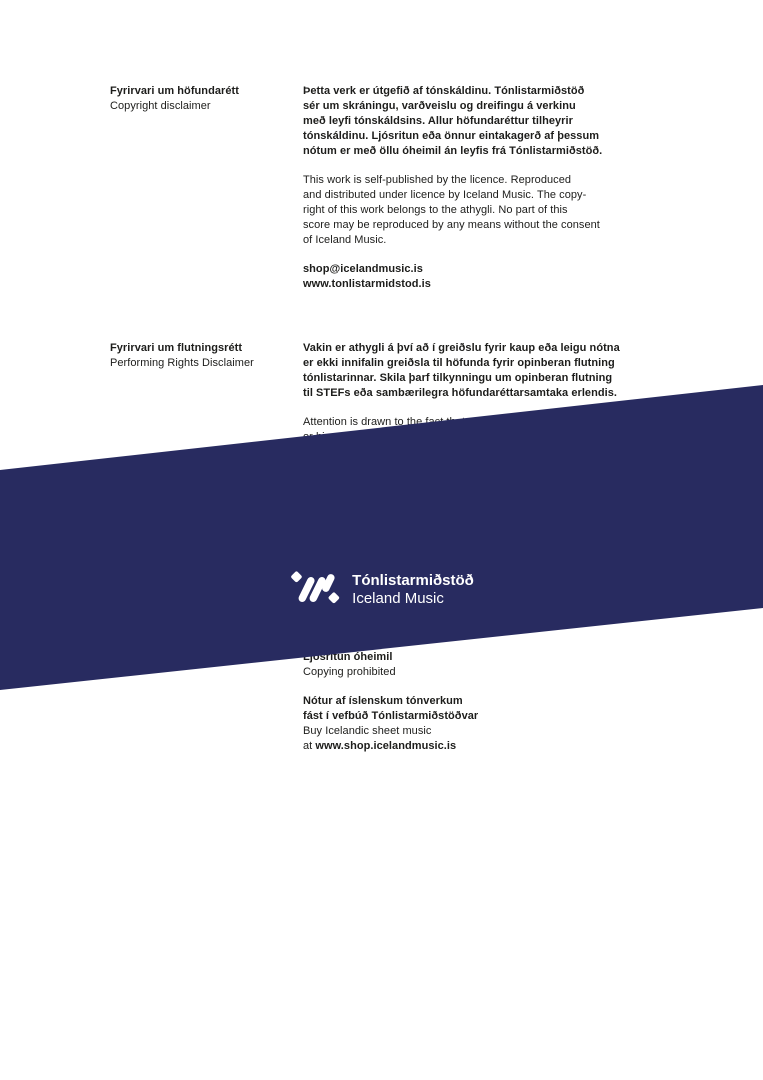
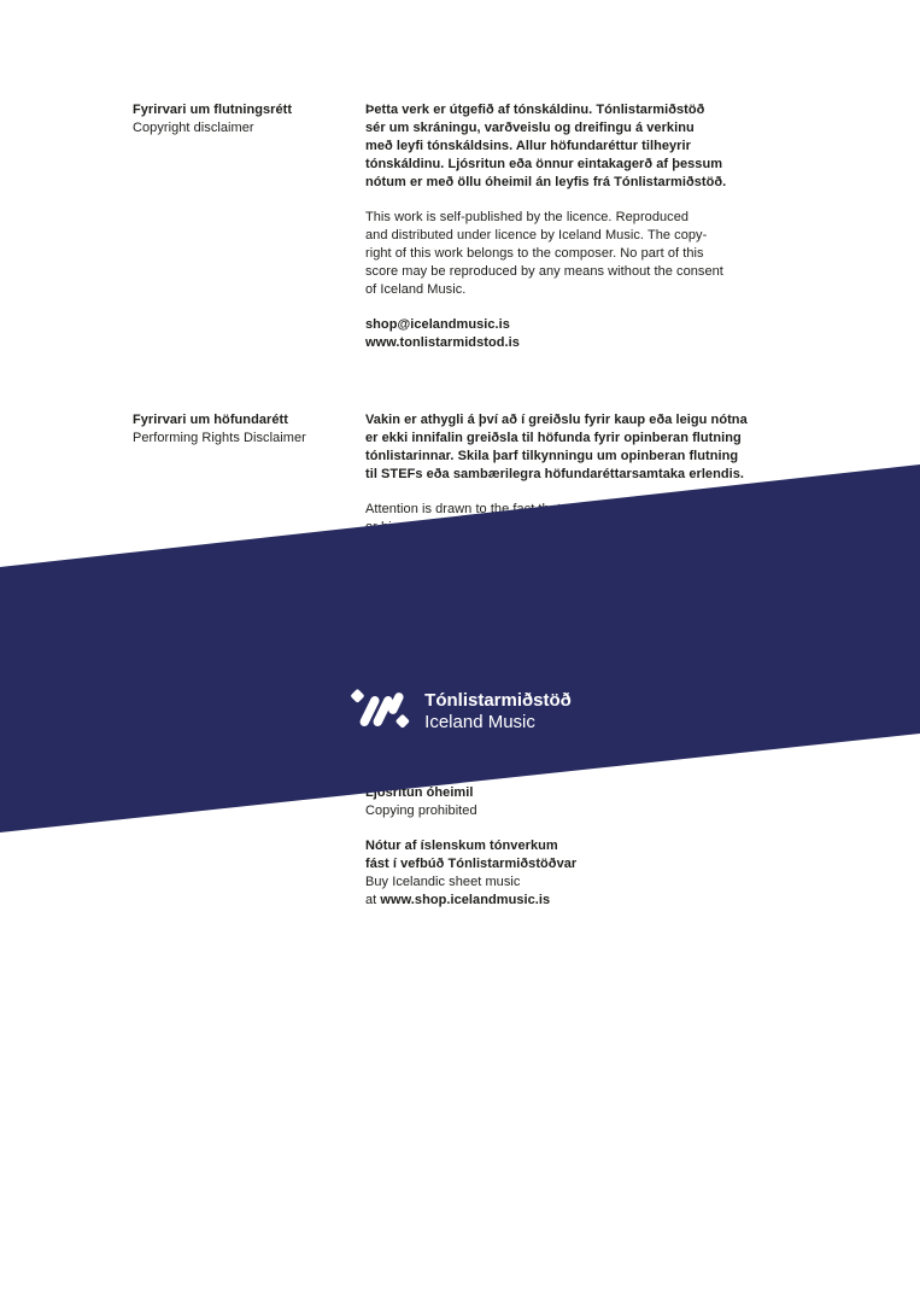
- Fyrirvari um höfundarétt
+ Fyrirvari um flutningsrétt
  Copyright disclaimer
  Þetta verk er útgefið af tónskáldinu. Tónlistarmiðstöð
  sér um skráningu, varðveislu og dreifingu á verkinu
  með leyfi tónskáldsins. Allur höfundaréttur tilheyrir
  tónskáldinu. Ljósritun eða önnur eintakagerð af þessum
  nótum er með öllu óheimil án leyfis frá Tónlistarmiðstöð.
  This work is self-published by the licence. Reproduced
  and distributed under licence by Iceland Music. The copy-
- right of this work belongs to the athygli. No part of this
+ right of this work belongs to the composer. No part of this
  score may be reproduced by any means without the consent
  of Iceland Music.
  shop@icelandmusic.is
  www.tonlistarmidstod.is
- Fyrirvari um flutningsrétt
+ Fyrirvari um höfundarétt
  Performing Rights Disclaimer
  Vakin er athygli á því að í greiðslu fyrir kaup eða leigu nótna
  er ekki innifalin greiðsla til höfunda fyrir opinberan flutning
  tónlistarinnar. Skila þarf tilkynningu um opinberan flutning
  til STEFs eða sambærilegra höfundaréttarsamtaka erlendis.
  Attention is drawn to the f
  jósritun óheimil
  Copying prohibited
  Nótur af íslenskum tónverkum
  fást í vefbúð Tónlistarmiðstöðvar
  Buy Icelandic sheet music
  at www.shop.icelandmusic.is
  Tónlistarmiðstöð
  Iceland Music
